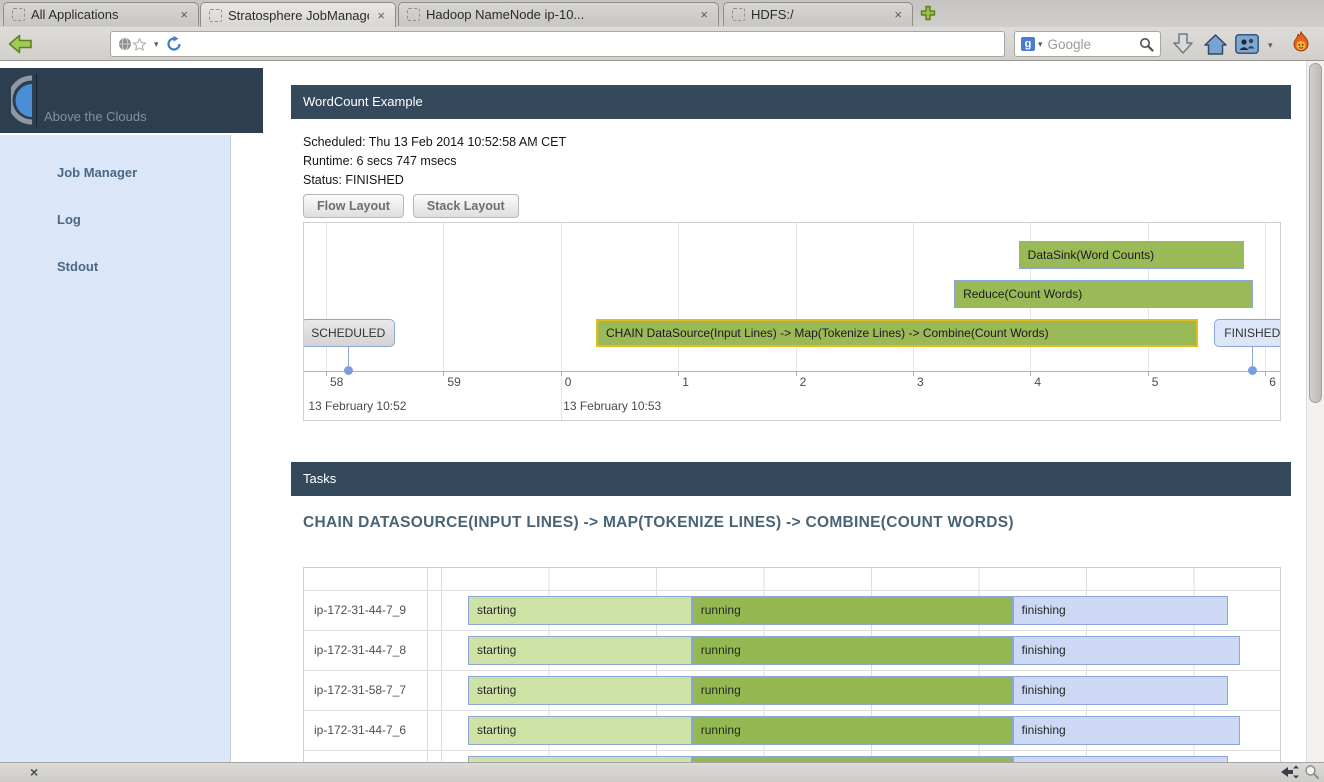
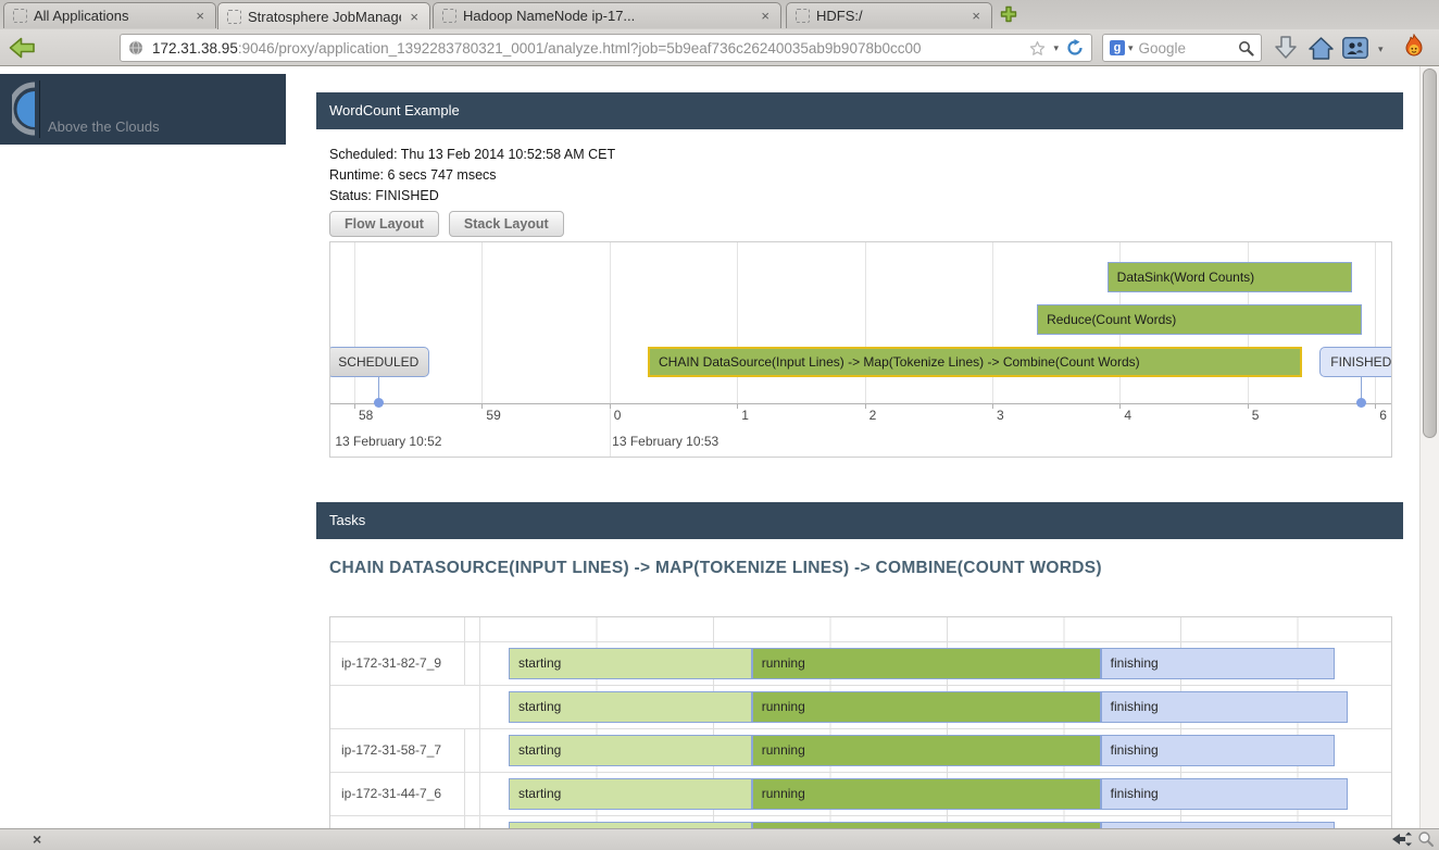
  All Applications
  ×
  Stratosphere JobManag
  ×
- Hadoop NameNode ip-10...
+ Hadoop NameNode ip-17...
  ×
  HDFS:/
  ×
+ 172.31.38.95:9046/proxy/application_1392283780321_0001/analyze.html?job=5b9eaf736c26240035ab9b9078b0cc00
  ▾
  g
  ▾
  Google
  ▾
  Above the Clouds
- Job Manager
- Log
- Stdout
  WordCount Example
  Scheduled: Thu 13 Feb 2014 10:52:58 AM CET
  Runtime: 6 secs 747 msecs
  Status: FINISHED
  Flow Layout
  Stack Layout
  58
  59
  0
  1
  2
  3
  4
  5
  6
  13 February 10:52
  13 February 10:53
  DataSink(Word Counts)
  Reduce(Count Words)
  CHAIN DataSource(Input Lines) -> Map(Tokenize Lines) -> Combine(Count Words)
  SCHEDULED
  FINISHED
  Tasks
  CHAIN DATASOURCE(INPUT LINES) -> MAP(TOKENIZE LINES) -> COMBINE(COUNT WORDS)
- ip-172-31-44-7_9
+ ip-172-31-82-7_9
  starting
  running
  finishing
- ip-172-31-44-7_8
  starting
  running
  finishing
  ip-172-31-58-7_7
  starting
  running
  finishing
  ip-172-31-44-7_6
  starting
  running
  finishing
  ×
